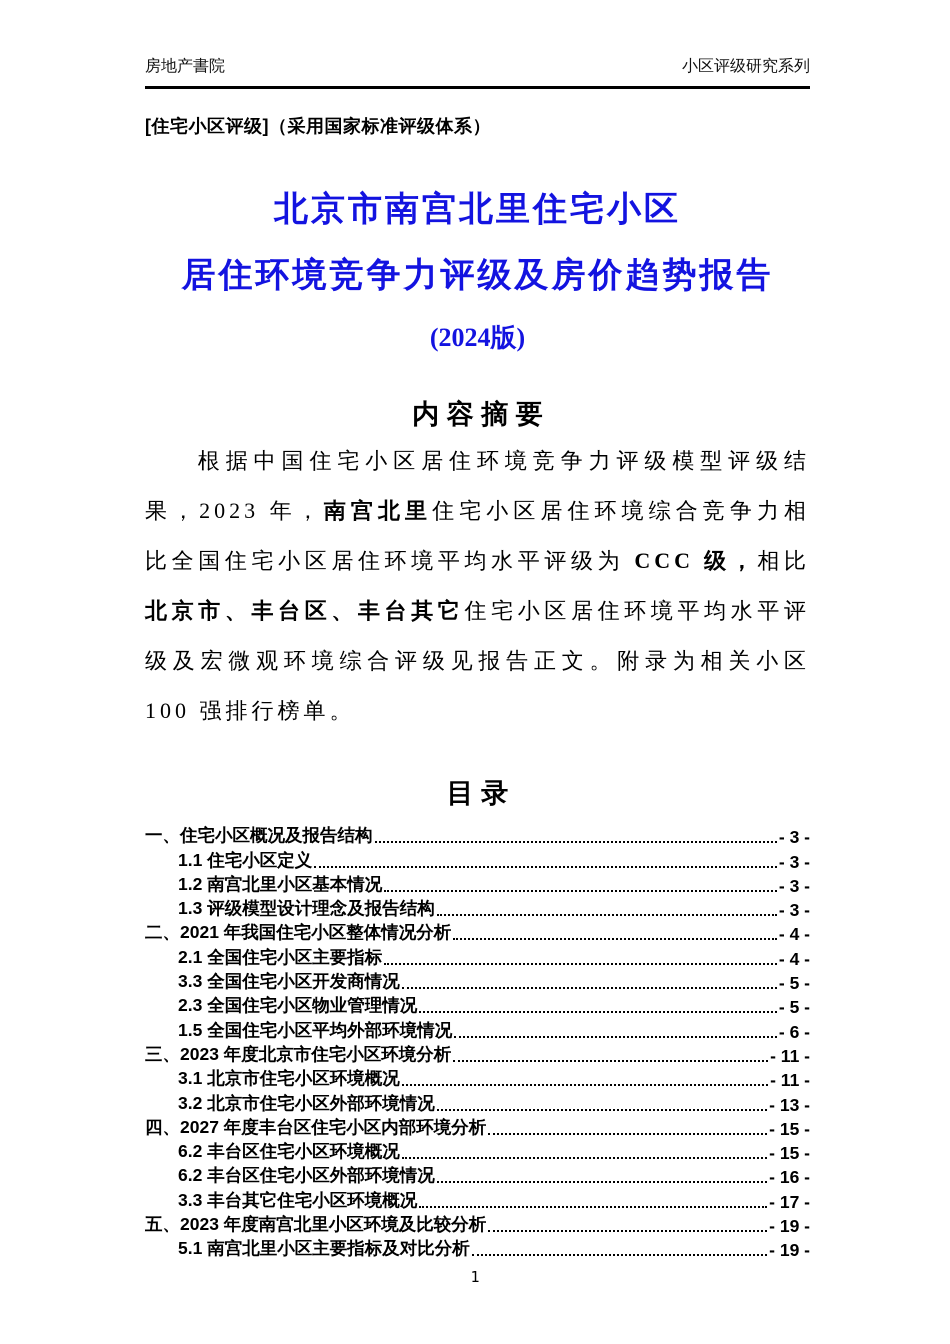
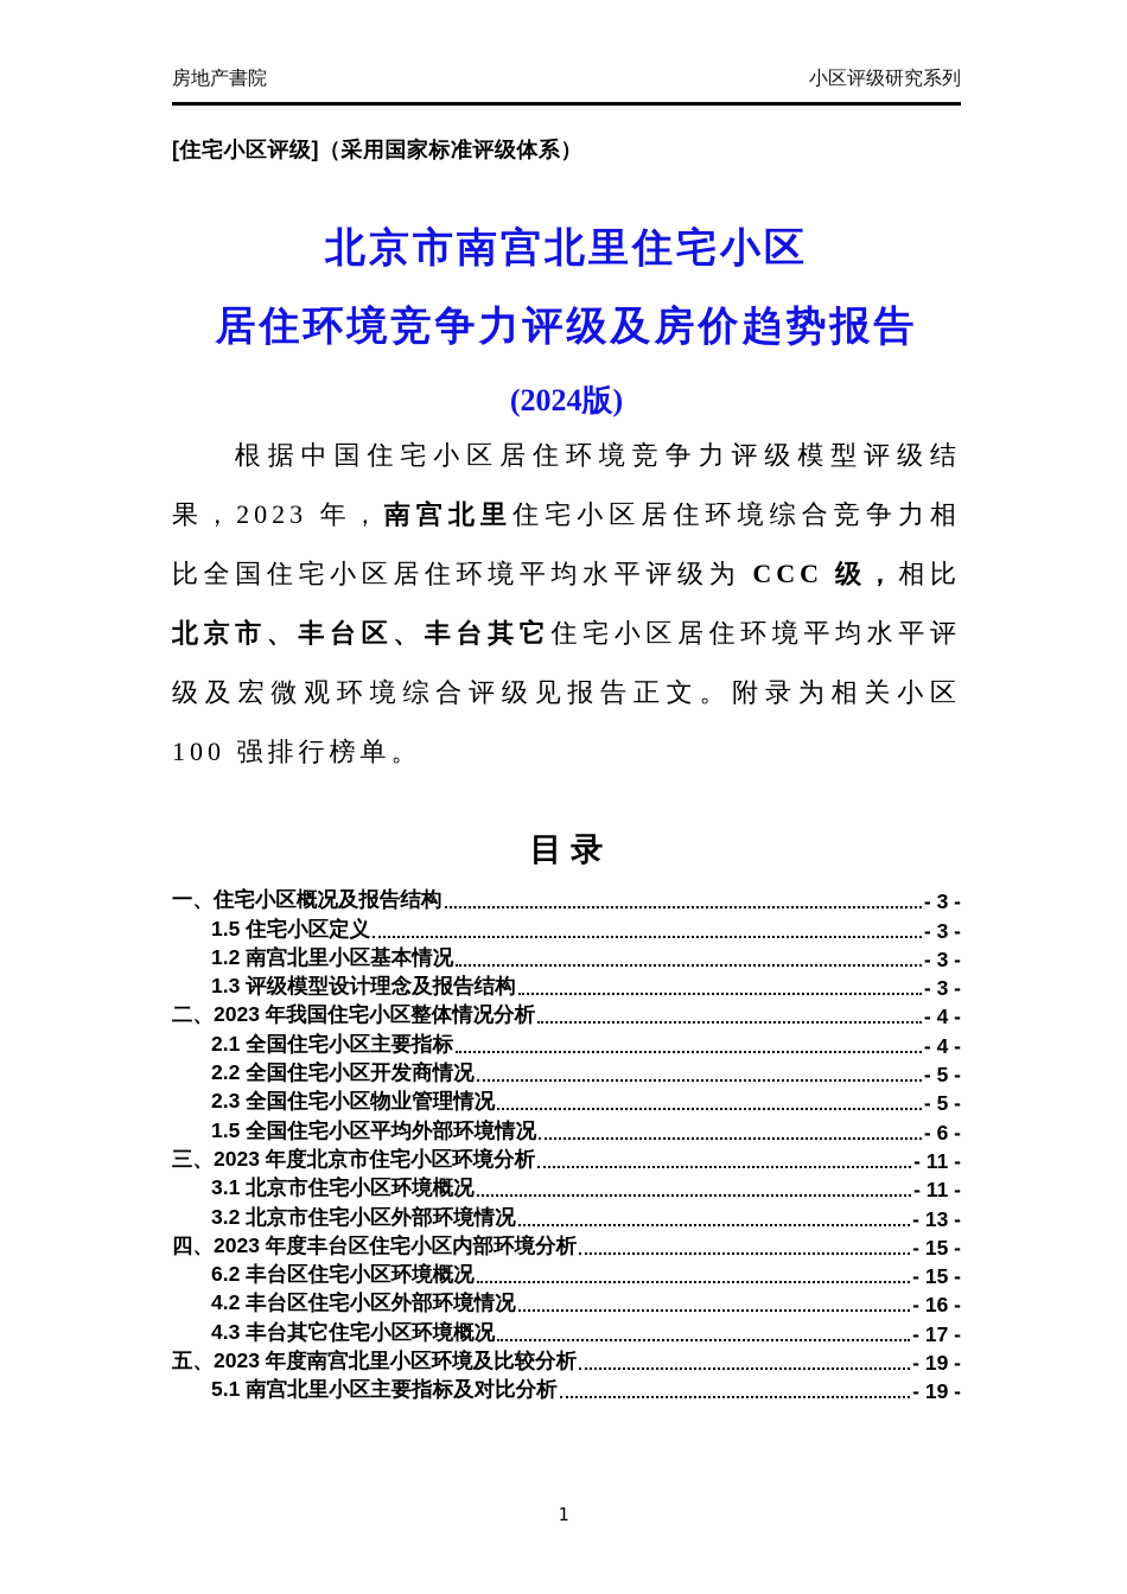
  房地产書院
  小区评级研究系列
  [住宅小区评级]（采用国家标准评级体系）
  北京市南宫北里住宅小区
  居住环境竞争力评级及房价趋势报告
  (2024版)
- 内 容 摘 要
  根据中国住宅小区居住环境竞争力评级模型评级结果，2023 年，南宫北里住宅小区居住环境综合竞争力相比全国住宅小区居住环境平均水平评级为 CCC 级，相比北京市、丰台区、丰台其它住宅小区居住环境平均水平评级及宏微观环境综合评级见报告正文。附录为相关小区 100 强排行榜单。
  目 录
  一、住宅小区概况及报告结构
  - 3 -
- 1.1 住宅小区定义
+ 1.5 住宅小区定义
  - 3 -
  1.2 南宫北里小区基本情况
  - 3 -
  1.3 评级模型设计理念及报告结构
  - 3 -
- 二、2021 年我国住宅小区整体情况分析
+ 二、2023 年我国住宅小区整体情况分析
  - 4 -
  2.1 全国住宅小区主要指标
  - 4 -
- 3.3 全国住宅小区开发商情况
+ 2.2 全国住宅小区开发商情况
  - 5 -
  2.3 全国住宅小区物业管理情况
  - 5 -
  1.5 全国住宅小区平均外部环境情况
  - 6 -
  三、2023 年度北京市住宅小区环境分析
  - 11 -
  3.1 北京市住宅小区环境概况
  - 11 -
  3.2 北京市住宅小区外部环境情况
  - 13 -
- 四、2027 年度丰台区住宅小区内部环境分析
+ 四、2023 年度丰台区住宅小区内部环境分析
  - 15 -
  6.2 丰台区住宅小区环境概况
  - 15 -
- 6.2 丰台区住宅小区外部环境情况
+ 4.2 丰台区住宅小区外部环境情况
  - 16 -
- 3.3 丰台其它住宅小区环境概况
+ 4.3 丰台其它住宅小区环境概况
  - 17 -
  五、2023 年度南宫北里小区环境及比较分析
  - 19 -
  5.1 南宫北里小区主要指标及对比分析
  - 19 -
  1
